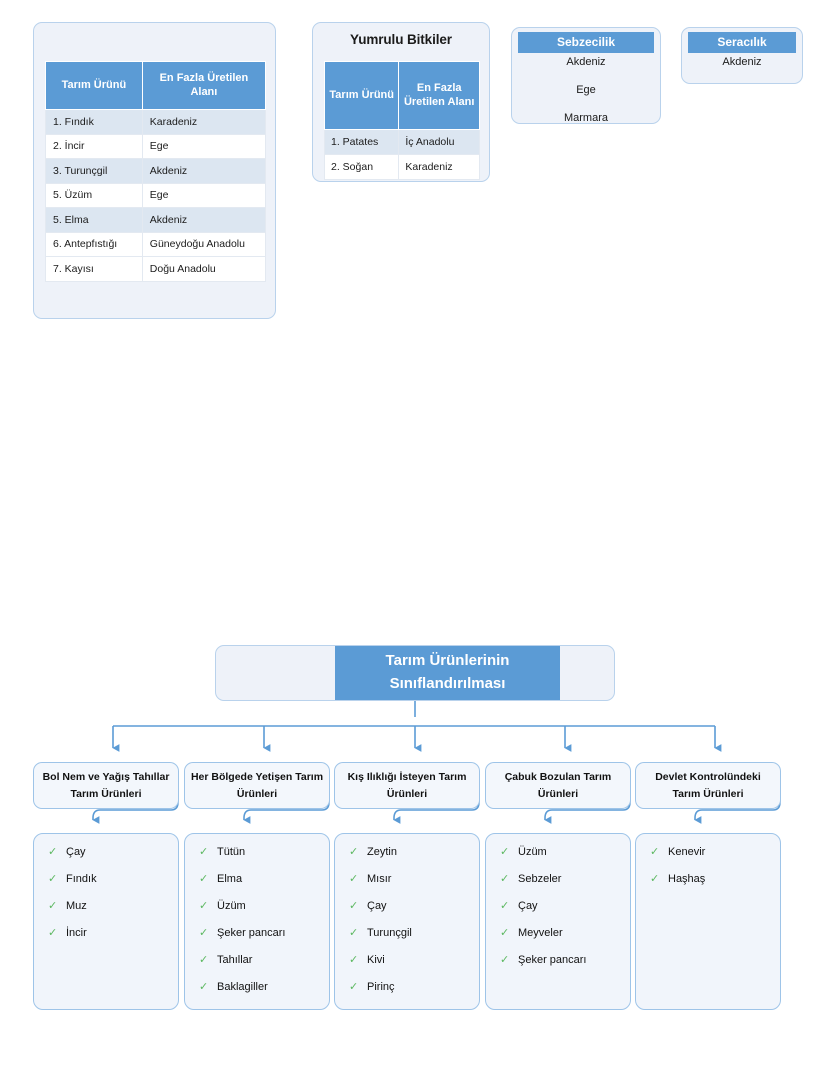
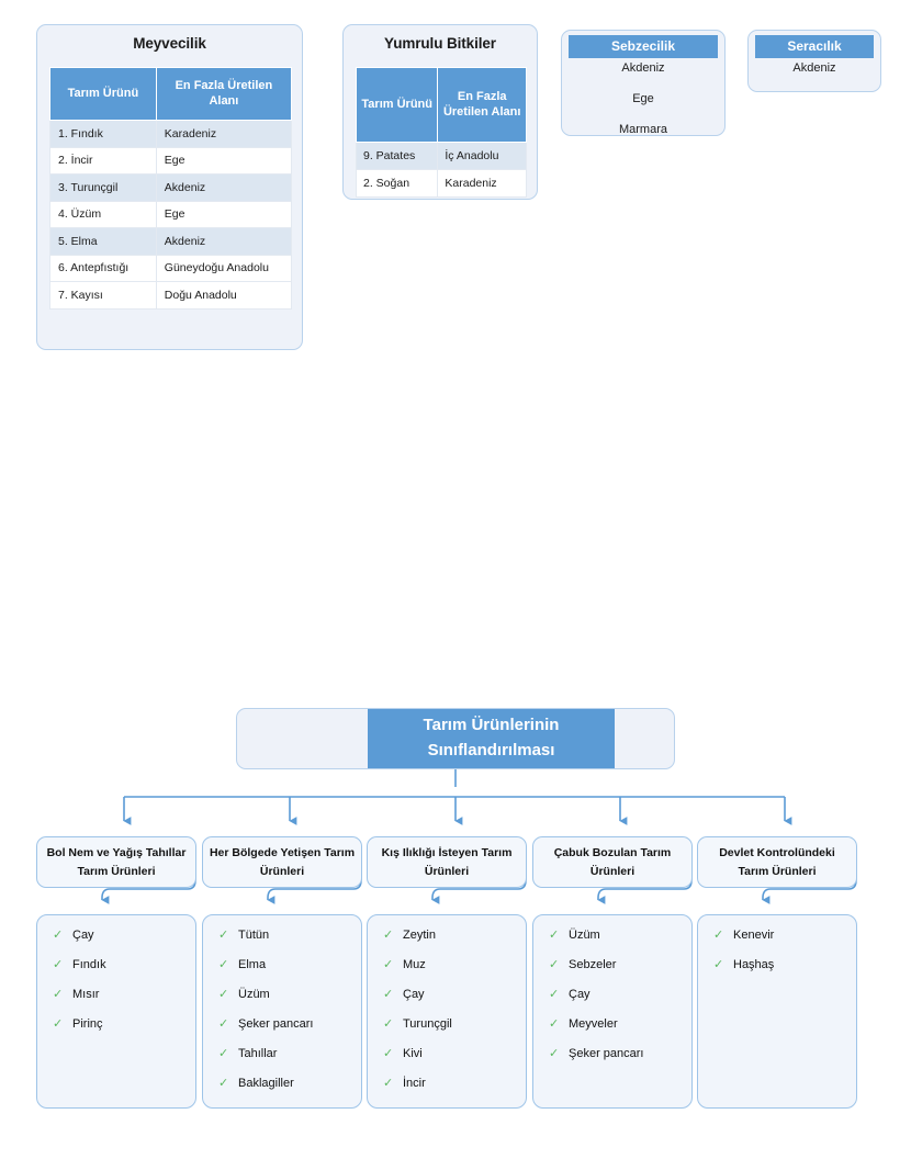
+ Meyvecilik
  Tarım Ürünü	En Fazla Üretilen Alanı
  1. Fındık	Karadeniz
  2. İncir	Ege
  3. Turunçgil	Akdeniz
- 5. Üzüm	Ege
+ 4. Üzüm	Ege
  5. Elma	Akdeniz
  6. Antepfıstığı	Güneydoğu Anadolu
  7. Kayısı	Doğu Anadolu
  Yumrulu Bitkiler
  Tarım Ürünü	En Fazla Üretilen Alanı
- 1. Patates	İç Anadolu
+ 9. Patates	İç Anadolu
  2. Soğan	Karadeniz
  Sebzecilik
  Akdeniz
  Ege
  Marmara
  Seracılık
  Akdeniz
  Tarım Ürünlerinin Sınıflandırılması
  Bol Nem ve Yağış Tahıllar Tarım Ürünleri
  Her Bölgede Yetişen Tarım Ürünleri
  Kış Ilıklığı İsteyen Tarım Ürünleri
  Çabuk Bozulan Tarım Ürünleri
  Devlet Kontrolündeki Tarım Ürünleri
  ✓
  Çay
  ✓
  Fındık
  ✓
- Muz
+ Mısır
  ✓
- İncir
+ Pirinç
  ✓
  Tütün
  ✓
  Elma
  ✓
  Üzüm
  ✓
  Şeker pancarı
  ✓
  Tahıllar
  ✓
  Baklagiller
  ✓
  Zeytin
  ✓
- Mısır
+ Muz
  ✓
  Çay
  ✓
  Turunçgil
  ✓
  Kivi
  ✓
- Pirinç
+ İncir
  ✓
  Üzüm
  ✓
  Sebzeler
  ✓
  Çay
  ✓
  Meyveler
  ✓
  Şeker pancarı
  ✓
  Kenevir
  ✓
  Haşhaş
